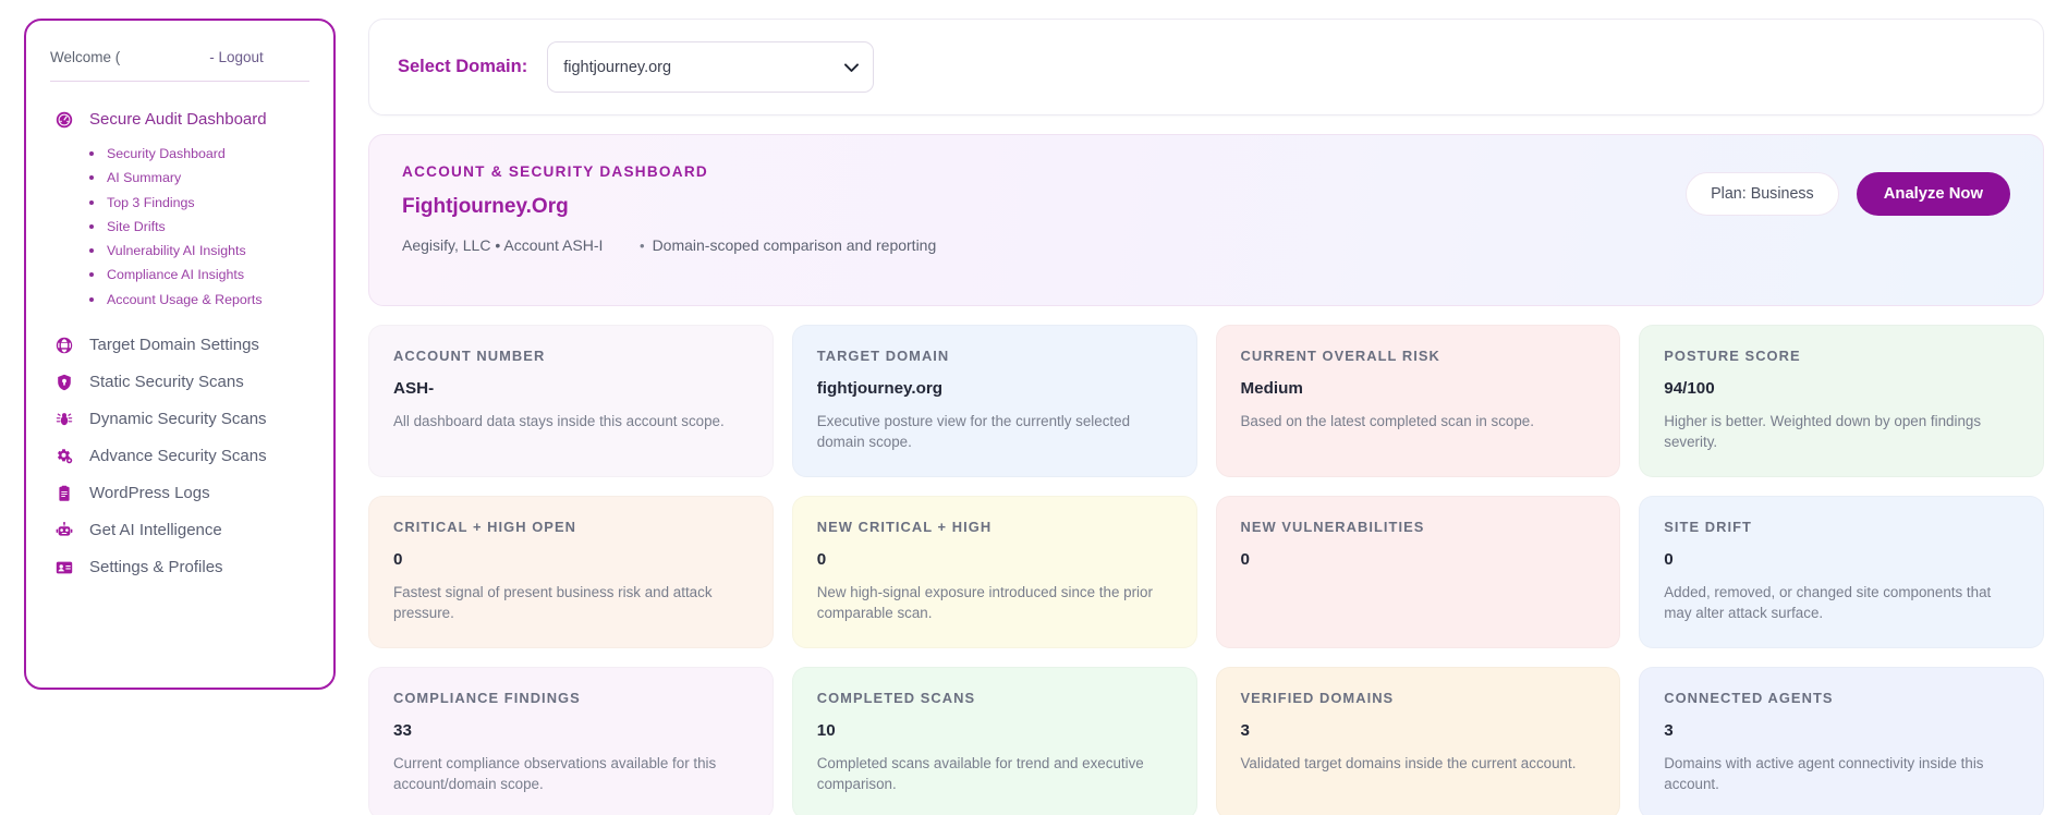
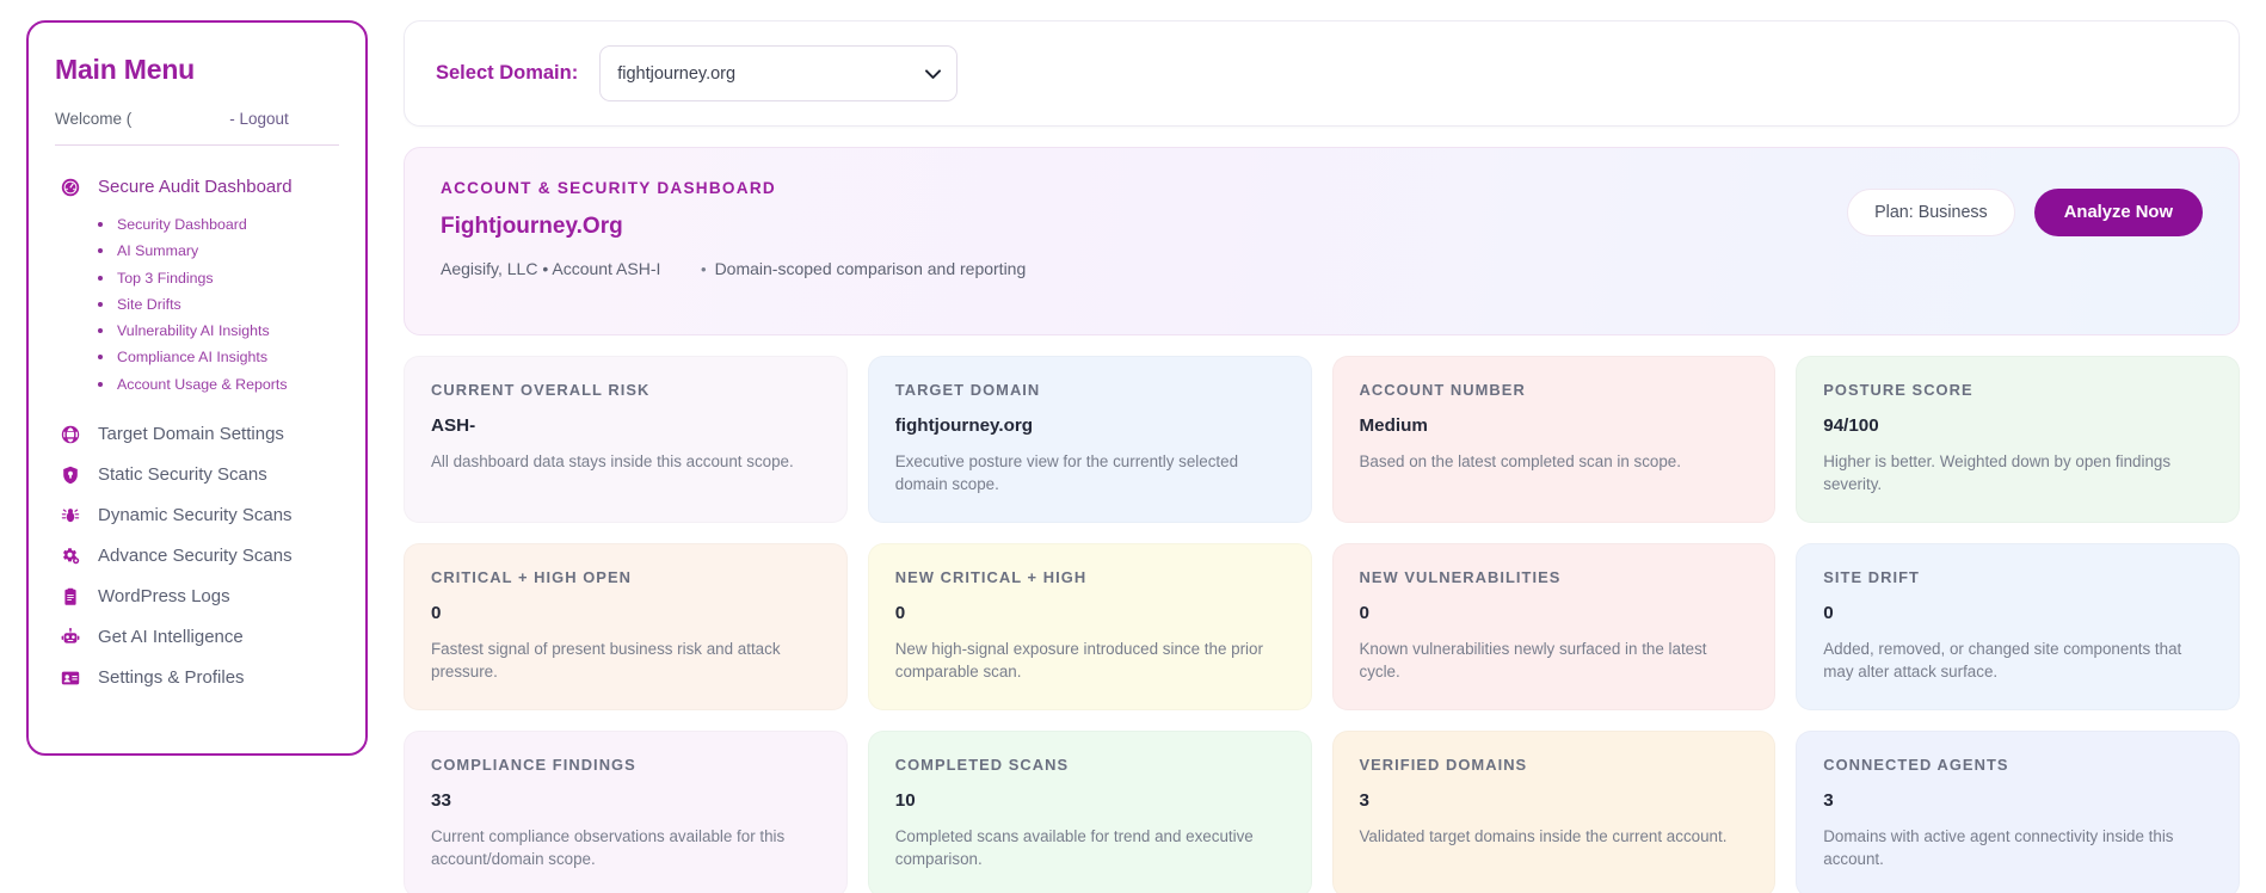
+ Main Menu
  Welcome (
  - Logout
  Secure Audit Dashboard
  Security Dashboard
  AI Summary
  Top 3 Findings
  Site Drifts
  Vulnerability AI Insights
  Compliance AI Insights
  Account Usage & Reports
  Target Domain Settings
  Static Security Scans
  Dynamic Security Scans
  Advance Security Scans
  WordPress Logs
  Get AI Intelligence
  Settings & Profiles
  Select Domain:
  fightjourney.org
  ACCOUNT & SECURITY DASHBOARD
  Fightjourney.Org
  Aegisify, LLC • Account ASH-I
  •
  Domain-scoped comparison and reporting
  Plan: Business
  Analyze Now
- ACCOUNT NUMBER
+ CURRENT OVERALL RISK
  ASH-
  All dashboard data stays inside this account scope.
  TARGET DOMAIN
  fightjourney.org
  Executive posture view for the currently selected domain scope.
- CURRENT OVERALL RISK
+ ACCOUNT NUMBER
  Medium
  Based on the latest completed scan in scope.
  POSTURE SCORE
  94/100
  Higher is better. Weighted down by open findings severity.
  CRITICAL + HIGH OPEN
  0
  Fastest signal of present business risk and attack pressure.
  NEW CRITICAL + HIGH
  0
  New high-signal exposure introduced since the prior comparable scan.
  NEW VULNERABILITIES
  0
+ Known vulnerabilities newly surfaced in the latest cycle.
  SITE DRIFT
  0
  Added, removed, or changed site components that may alter attack surface.
  COMPLIANCE FINDINGS
  33
  Current compliance observations available for this account/domain scope.
  COMPLETED SCANS
  10
  Completed scans available for trend and executive comparison.
  VERIFIED DOMAINS
  3
  Validated target domains inside the current account.
  CONNECTED AGENTS
  3
  Domains with active agent connectivity inside this account.
